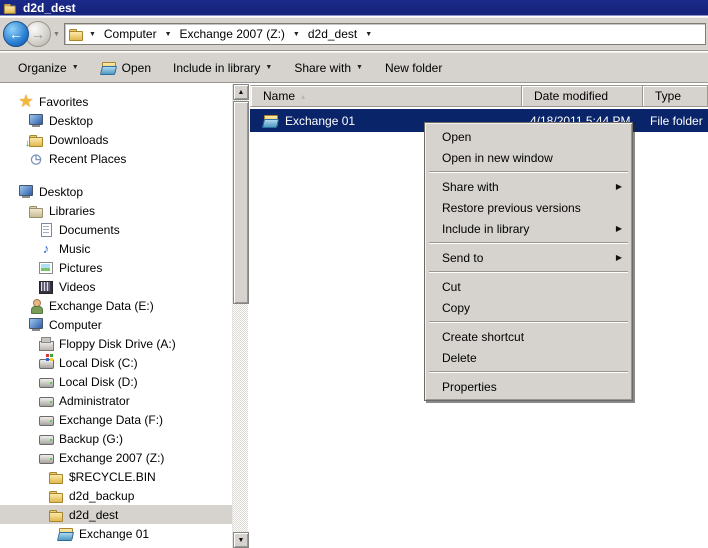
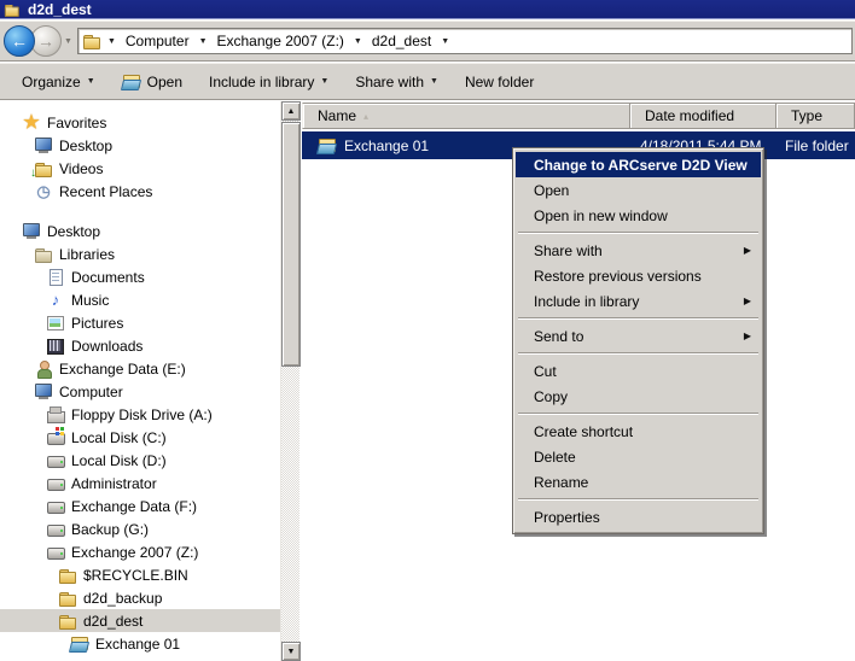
  d2d_dest
  ←
  →
  Computer
  Exchange 2007 (Z:)
  d2d_dest
  Organize
  Open
  Include in library
  Share with
  New folder
  ★
  Favorites
  Desktop
  ↓
- Downloads
+ Videos
  ◷
  Recent Places
  Desktop
  Libraries
  Documents
  ♪
  Music
  Pictures
- Videos
+ Downloads
  Exchange Data (E:)
  Computer
  Floppy Disk Drive (A:)
  Local Disk (C:)
  Local Disk (D:)
  Administrator
  Exchange Data (F:)
  Backup (G:)
  Exchange 2007 (Z:)
  $RECYCLE.BIN
  d2d_backup
  d2d_dest
  Exchange 01
  Name
  ▴
  Date modified
  Type
  Exchange 01
  4/18/2011 5:44 PM
  File folder
+ Change to ARCserve D2D View
  Open
  Open in new window
  Share with
  ▶
  Restore previous versions
  Include in library
  ▶
  Send to
  ▶
  Cut
  Copy
  Create shortcut
  Delete
+ Rename
  Properties
